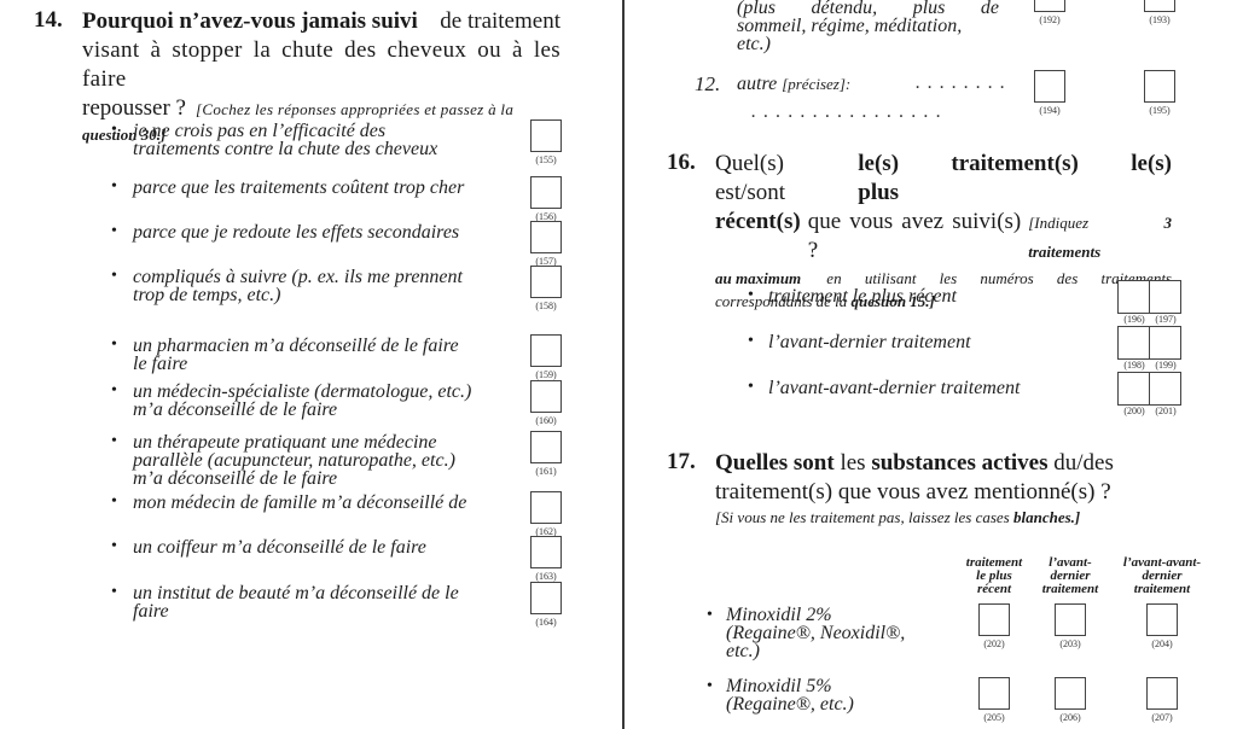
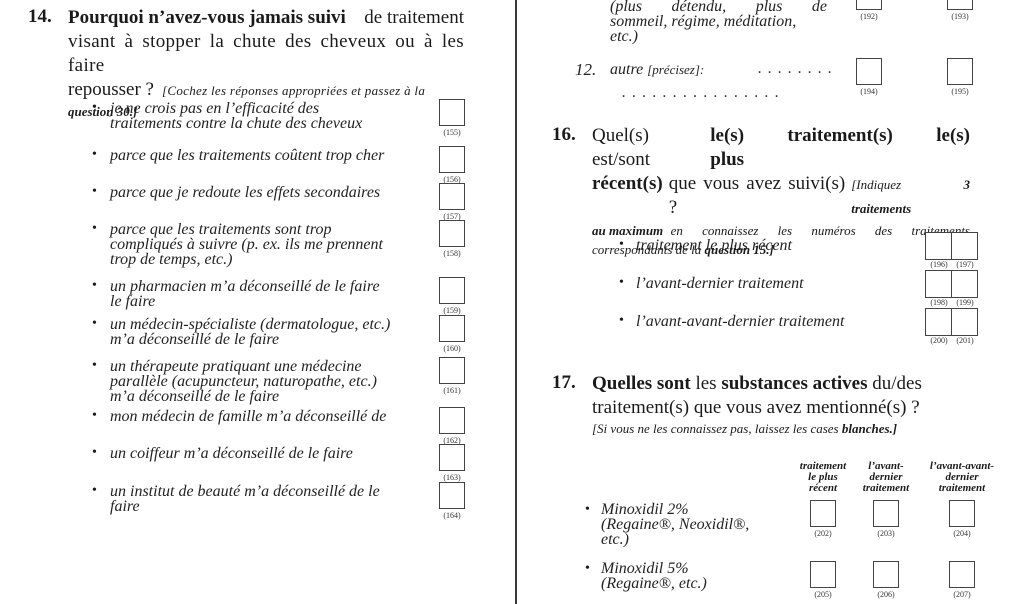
  14.
  Pourquoi n’avez-vous jamais suivi
  de traitement
  visant à stopper la chute des cheveux ou à les faire
  repousser ?
  [Cochez les réponses appropriées et passez à la
  question 30.]
  •
  je ne crois pas en l’efficacité des
  traitements contre la chute des cheveux
  (155)
  •
  parce que les traitements coûtent trop cher
  (156)
  •
  parce que je redoute les effets secondaires
  (157)
  •
+ parce que les traitements sont trop
  compliqués à suivre (p. ex. ils me prennent
  trop de temps, etc.)
  (158)
  •
  un pharmacien m’a déconseillé de le faire
  le faire
  (159)
  •
  un médecin-spécialiste (dermatologue, etc.)
  m’a déconseillé de le faire
  (160)
  •
  un thérapeute pratiquant une médecine
  parallèle (acupuncteur, naturopathe, etc.)
  m’a déconseillé de le faire
  (161)
  •
  mon médecin de famille m’a déconseillé de
  (162)
  •
  un coiffeur m’a déconseillé de le faire
  (163)
  •
  un institut de beauté m’a déconseillé de le
  faire
  (164)
  (plus détendu, plus de
  sommeil, régime, méditation,
  etc.)
  (192)
  (193)
  12.
  autre [précisez]:
  ........
  ................
  (194)
  (195)
  16.
  Quel(s) est/sont
  le(s) traitement(s) le(s) plus
  récent(s)
  que vous avez suivi(s) ?
  [Indiquez 3 traitements
  au maximum
- en utilisant les numéros des traitements
+ en connaissez les numéros des traitements
  correspondants de la question 15.]
  •
  traitement le plus récent
  (196)
  (197)
  •
  l’avant-dernier traitement
  (198)
  (199)
  •
  l’avant-avant-dernier traitement
  (200)
  (201)
  17.
  Quelles sont les substances actives du/des
  traitement(s) que vous avez mentionné(s) ?
- [Si vous ne les traitement pas, laissez les cases blanches.]
+ [Si vous ne les connaissez pas, laissez les cases blanches.]
  traitement
  le plus
  récent
  l’avant-
  dernier
  traitement
  l’avant-avant-
  dernier
  traitement
  •
  Minoxidil 2%
  (Regaine®, Neoxidil®,
  etc.)
  (202)
  (203)
  (204)
  •
  Minoxidil 5%
  (Regaine®, etc.)
  (205)
  (206)
  (207)
